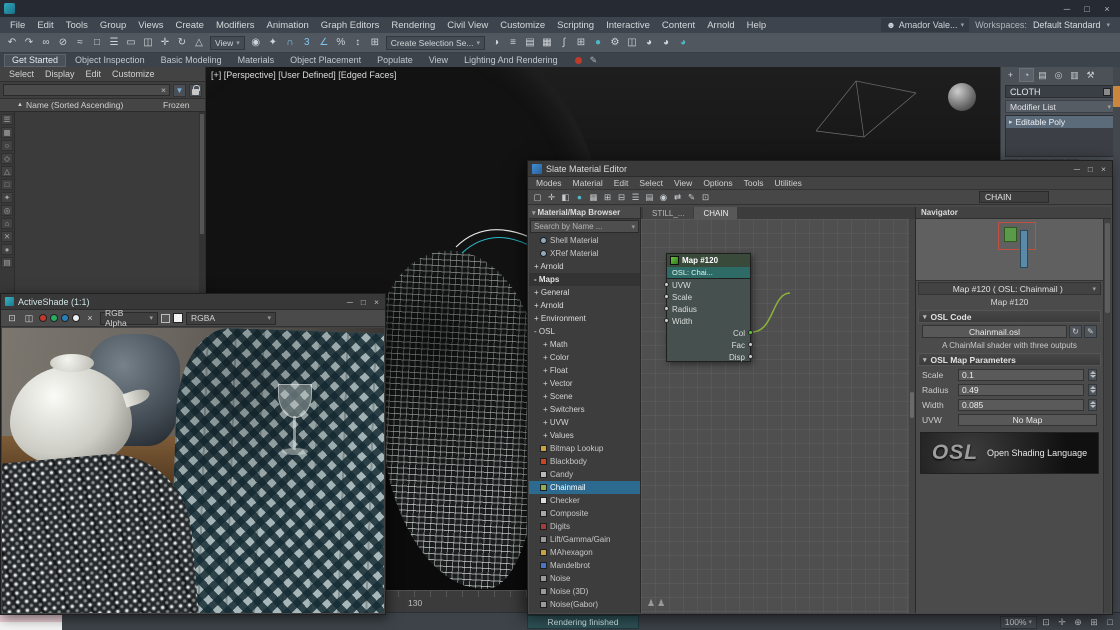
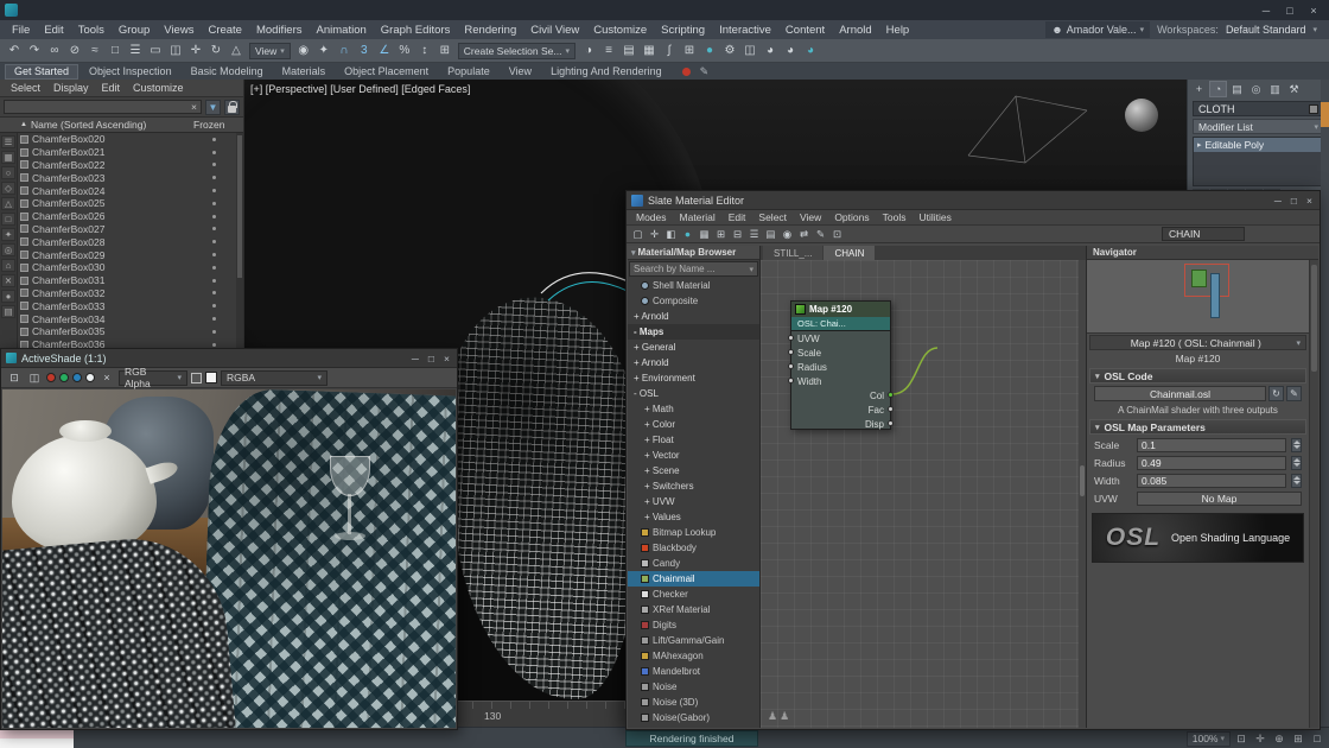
  ─
  □
  ×
  File
  Edit
  Tools
  Group
  Views
  Create
  Modifiers
  Animation
  Graph Editors
  Rendering
  Civil View
  Customize
  Scripting
  Interactive
  Content
  Arnold
  Help
  ☻
  Amador Vale...
  Workspaces:
  Default Standard
  ↶
  ↷
  ∞
  ⊘
  ≈
  □
  ☰
  ▭
  ◫
  ✛
  ↻
  △
  View
  ◉
  ✦
  ∩
  3
  ∠
  %
  ↕
  ⊞
  Create Selection Se...
  ◑
  ≡
  ▤
  ▦
  ∫
  ⊞
  ●
  ⚙
  ◫
  ◕
  ◕
  ◕
  Get Started
  Object Inspection
  Basic Modeling
  Materials
  Object Placement
  Populate
  View
  Lighting And Rendering
  ✎
  [+] [Perspective] [User Defined] [Edged Faces]
  130
  Select
  Display
  Edit
  Customize
  ×
  ▼
  Name (Sorted Ascending)
  Frozen
  ☰
  ▦
  ○
  ◇
  △
  □
  ✦
  ◎
  ⌂
  ✕
  ●
  ▤
+ ChamferBox020
+ ChamferBox021
+ ChamferBox022
+ ChamferBox023
+ ChamferBox024
+ ChamferBox025
+ ChamferBox026
+ ChamferBox027
+ ChamferBox028
+ ChamferBox029
+ ChamferBox030
+ ChamferBox031
+ ChamferBox032
+ ChamferBox033
+ ChamferBox034
+ ChamferBox035
+ ChamferBox036
  +
  ◔
  ▤
  ◎
  ▥
  ⚒
  CLOTH
  Modifier List
  Editable Poly
  Rendering finished
  100%
  ⊡
  ✛
  ⊕
  ⊞
  □
  ActiveShade (1:1)
  ─
  □
  ×
  ⊡
  ◫
  ×
  RGB Alpha
  RGBA
  Slate Material Editor
  ─
  □
  ×
  Modes
  Material
  Edit
  Select
  View
  Options
  Tools
  Utilities
  ▢
  ✛
  ◧
  ●
  ▦
  ⊞
  ⊟
  ☰
  ▤
  ◉
  ⇄
  ✎
  ⊡
  CHAIN
  Material/Map Browser
  Search by Name ...
  Shell Material
- XRef Material
+ Composite
  + Arnold
  - Maps
  + General
  + Arnold
  + Environment
  - OSL
  + Math
  + Color
  + Float
  + Vector
  + Scene
  + Switchers
  + UVW
  + Values
  Bitmap Lookup
  Blackbody
  Candy
  Chainmail
  Checker
- Composite
+ XRef Material
  Digits
  Lift/Gamma/Gain
  MAhexagon
  Mandelbrot
  Noise
  Noise (3D)
  Noise(Gabor)
  STILL_...
  CHAIN
  Map #120
  OSL: Chai...
  UVW
  Scale
  Radius
  Width
  Col
  Fac
  Disp
  ♟
  ♟
  Navigator
  Map #120 ( OSL: Chainmail )
  Map #120
  OSL Code
  Chainmail.osl
  ↻
  ✎
  A ChainMail shader with three outputs
  OSL Map Parameters
  Scale
  0.1
  Radius
  0.49
  Width
  0.085
  UVW
  No Map
  OSL
  Open Shading Language
